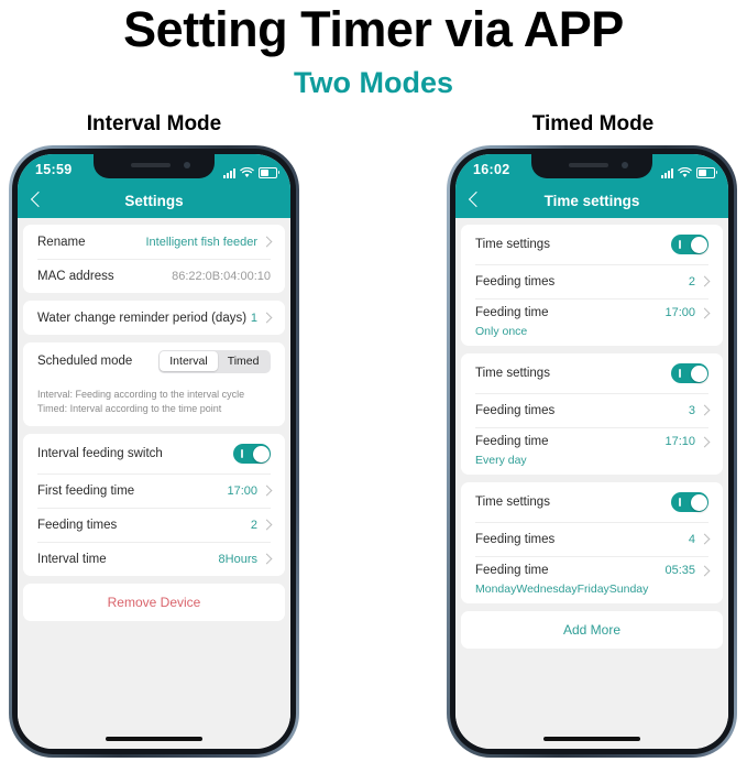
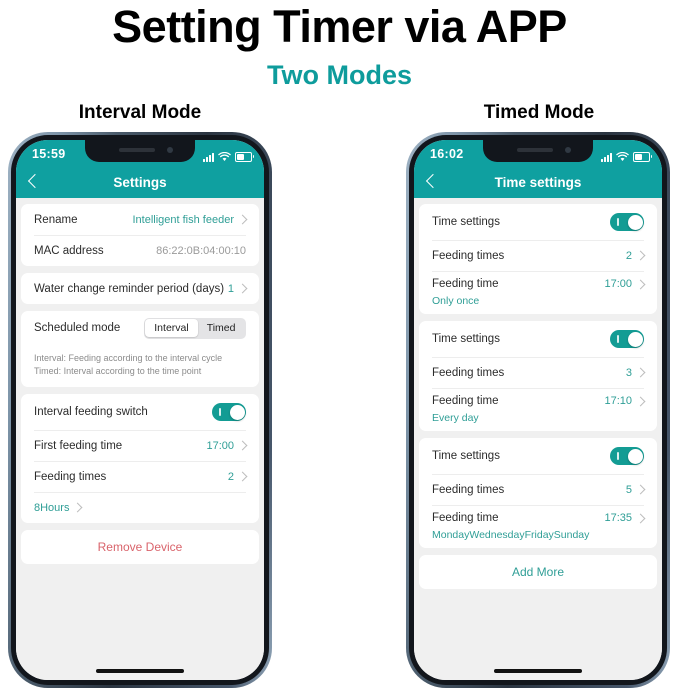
  Setting Timer via APP
  Two Modes
  Interval Mode
  Timed Mode
  15:59
  Settings
  Rename
  Intelligent fish feeder
  MAC address
  86:22:0B:04:00:10
  Water change reminder period (days)
  1
  Scheduled mode
  Interval
  Timed
  Interval: Feeding according to the interval cycle
  Timed: Interval according to the time point
  Interval feeding switch
  First feeding time
  17:00
  Feeding times
  2
- Interval time
  8Hours
  Remove Device
  16:02
  Time settings
  Time settings
  Feeding times
  2
  Feeding time
  17:00
  Only once
  Time settings
  Feeding times
  3
  Feeding time
  17:10
  Every day
  Time settings
  Feeding times
- 4
+ 5
  Feeding time
- 05:35
+ 17:35
  MondayWednesdayFridaySunday
  Add More
